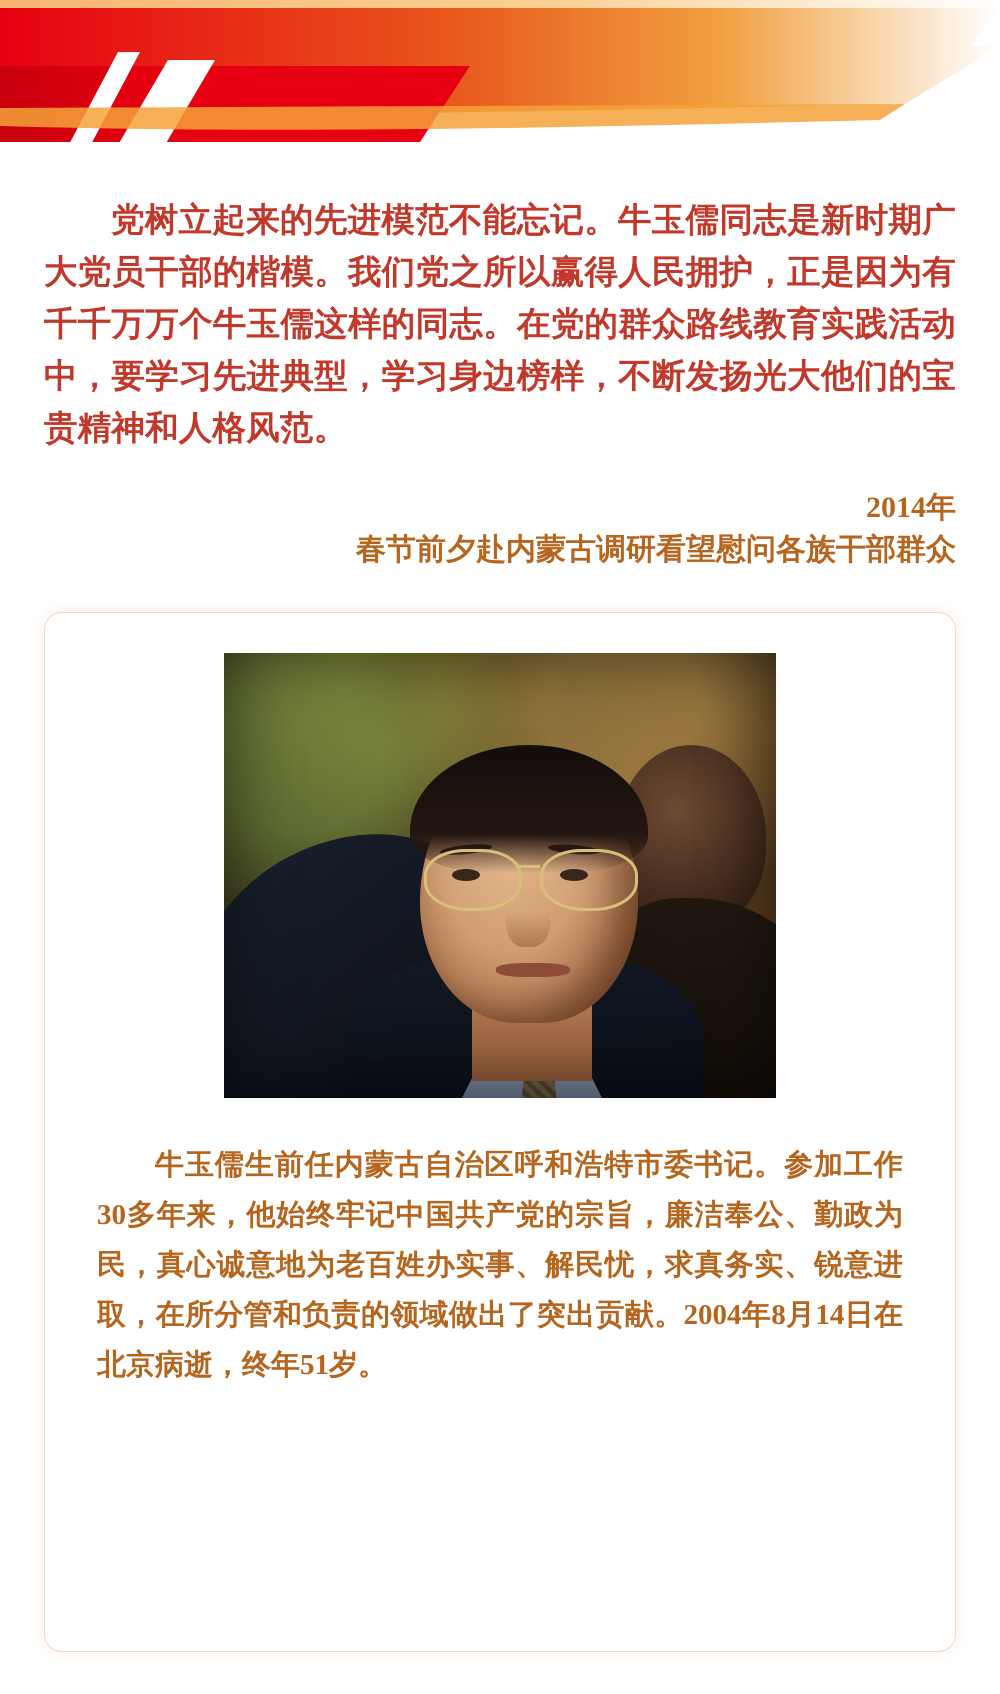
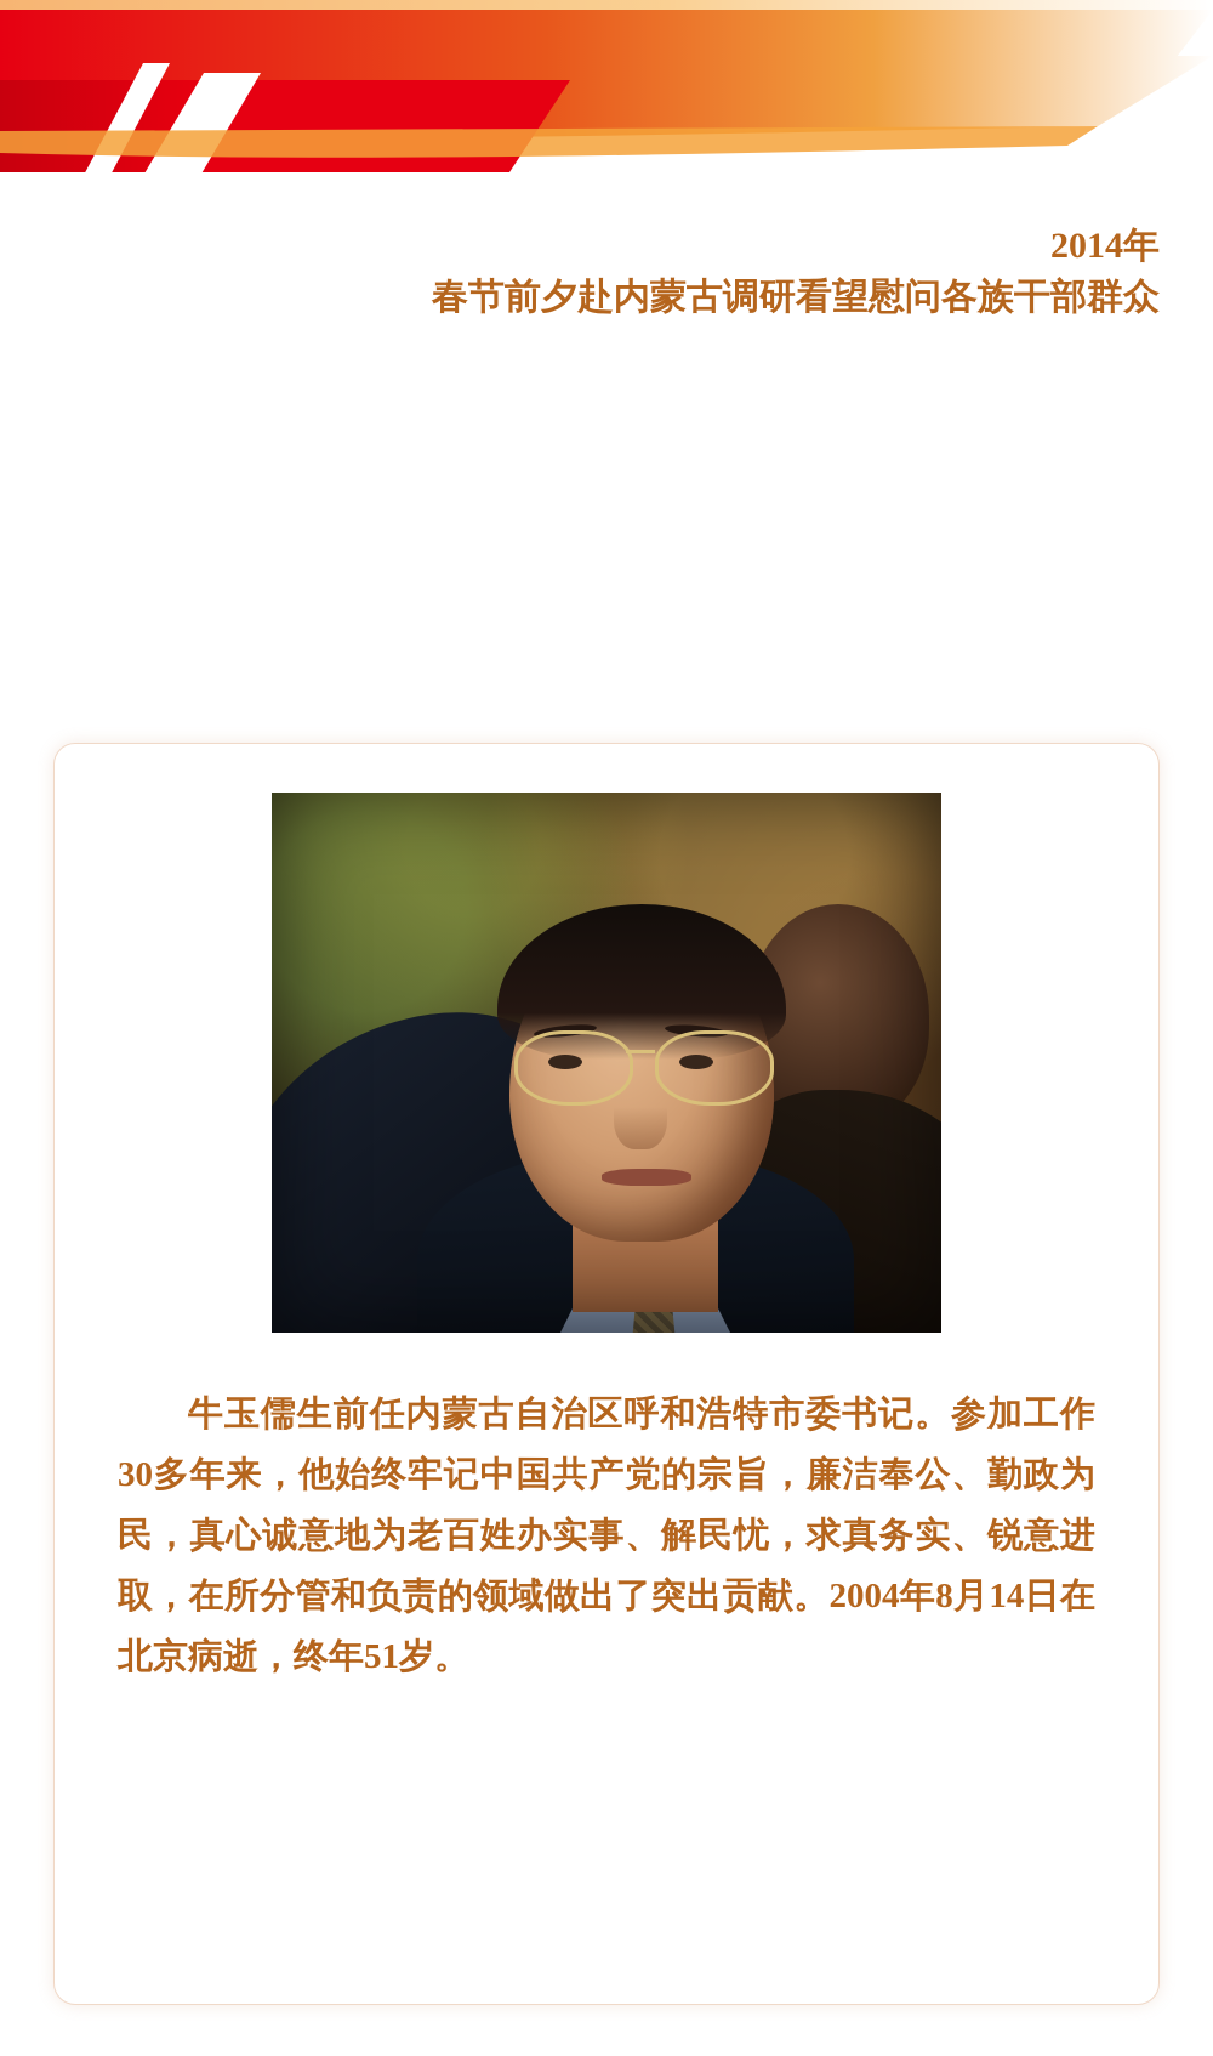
- 党树立起来的先进模范不能忘记。牛玉儒同志是新时期广大党员干部的楷模。我们党之所以赢得人民拥护，正是因为有千千万万个牛玉儒这样的同志。在党的群众路线教育实践活动中，要学习先进典型，学习身边榜样，不断发扬光大他们的宝贵精神和人格风范。
  2014年
  春节前夕赴内蒙古调研看望慰问各族干部群众
  牛玉儒生前任内蒙古自治区呼和浩特市委书记。参加工作30多年来，他始终牢记中国共产党的宗旨，廉洁奉公、勤政为民，真心诚意地为老百姓办实事、解民忧，求真务实、锐意进取，在所分管和负责的领域做出了突出贡献。2004年8月14日在北京病逝，终年51岁。
